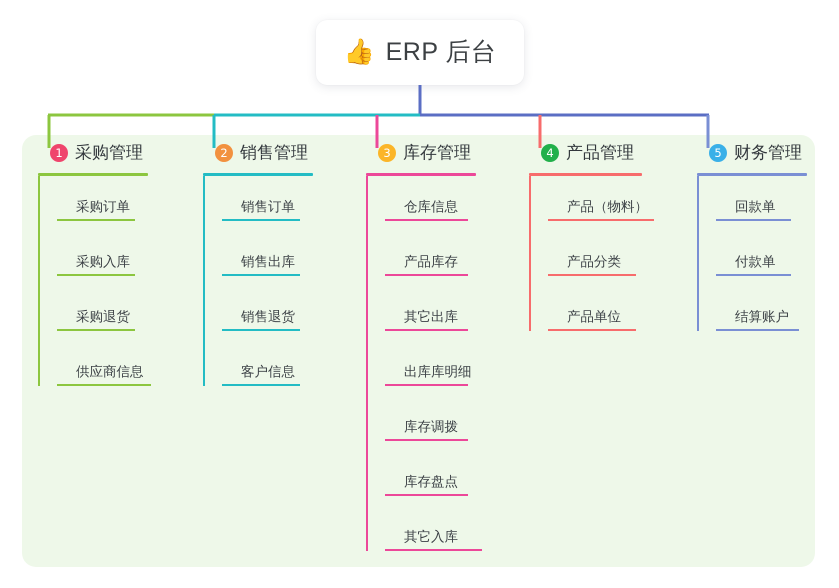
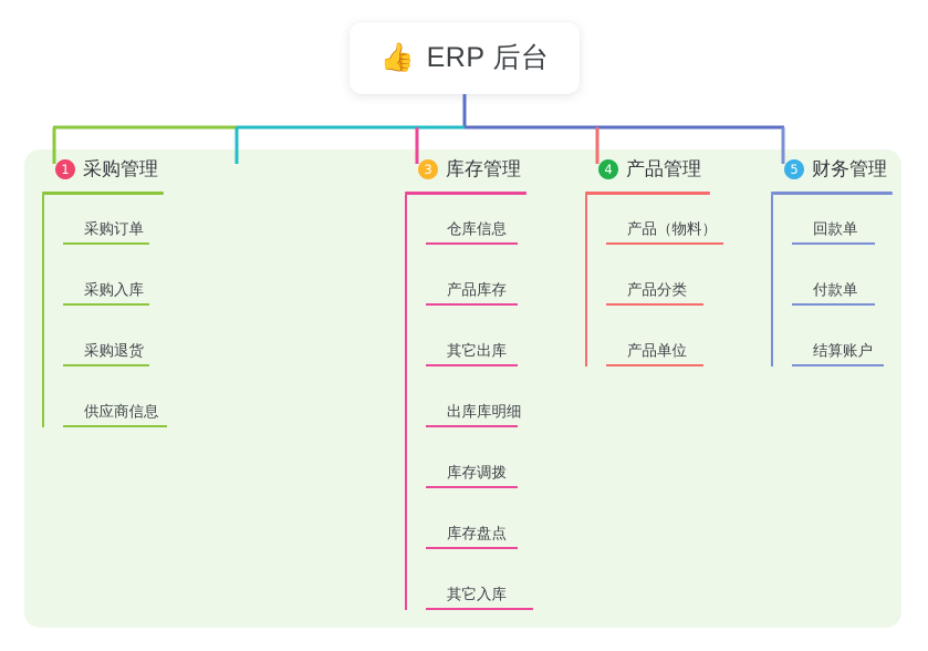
  👍
  ERP 后台
  1
  采购管理
  采购订单
  采购入库
  采购退货
  供应商信息
- 2
- 销售管理
- 销售订单
- 销售出库
- 销售退货
- 客户信息
  3
  库存管理
  仓库信息
  产品库存
  其它出库
  出库库明细
  库存调拨
  库存盘点
  其它入库
  4
  产品管理
  产品（物料）
  产品分类
  产品单位
  5
  财务管理
  回款单
  付款单
  结算账户
